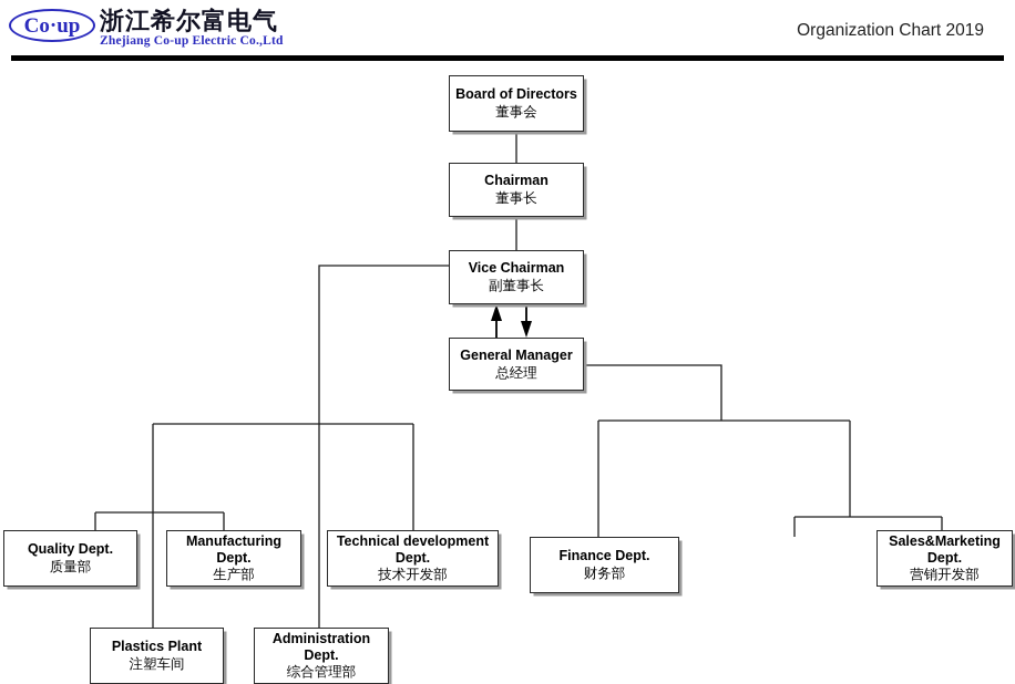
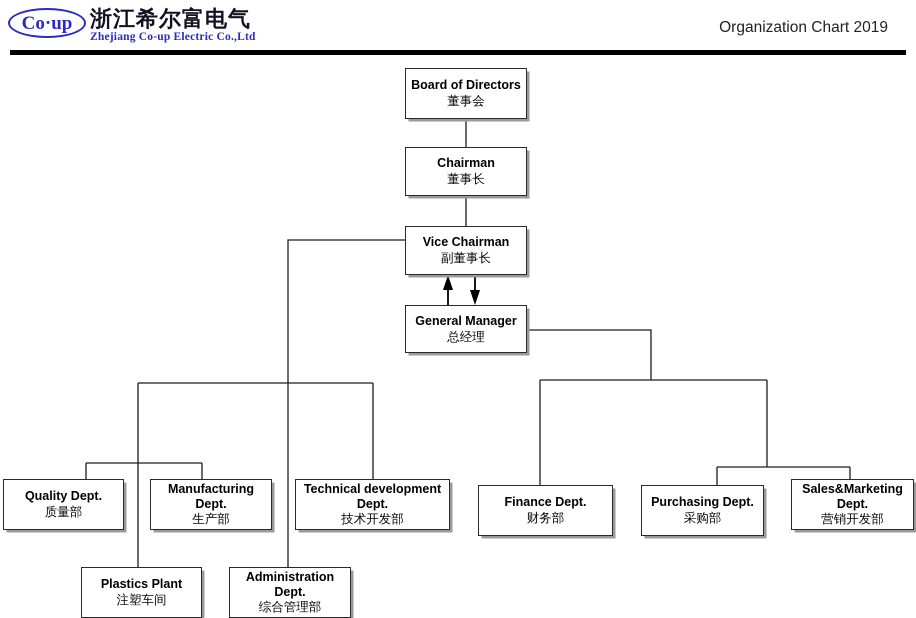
  Co·up
  浙江希尔富电气
  Zhejiang Co-up Electric Co.,Ltd
  Organization Chart 2019
  Board of Directors
  董事会
  Chairman
  董事长
  Vice Chairman
  副董事长
  General Manager
  总经理
  Quality Dept.
  质量部
  Manufacturing
  Dept.
  生产部
  Technical development
  Dept.
  技术开发部
  Plastics Plant
  注塑车间
  Administration
  Dept.
  综合管理部
  Finance Dept.
  财务部
+ Purchasing Dept.
+ 采购部
  Sales&Marketing
  Dept.
  营销开发部
